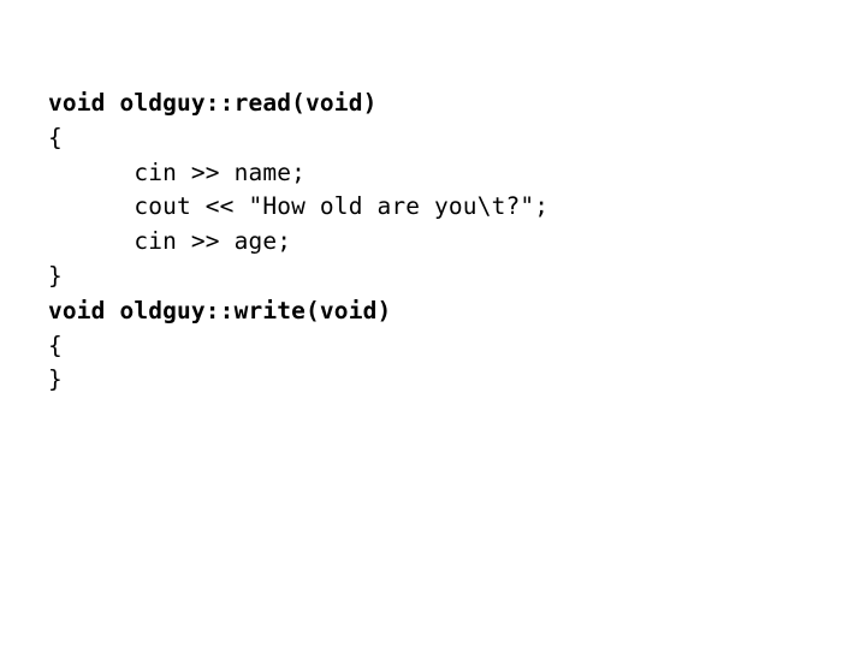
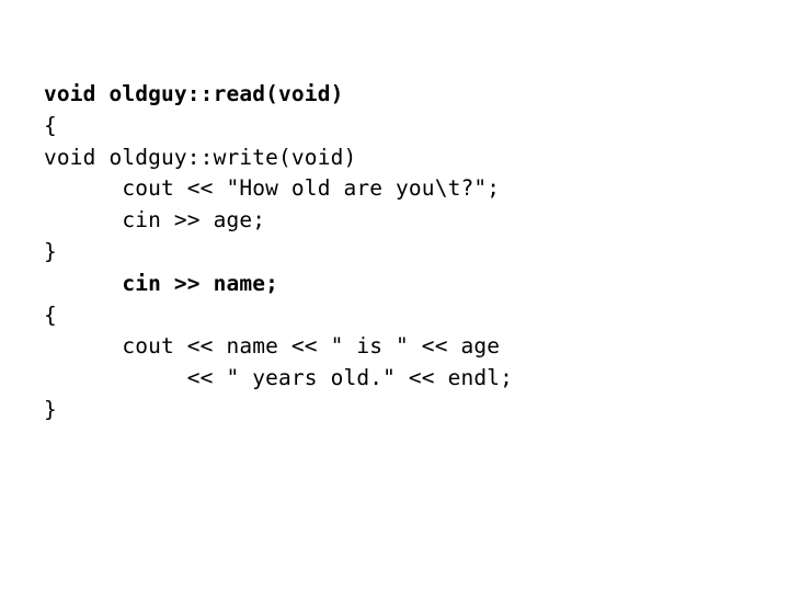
  void oldguy::read(void)
  {
- cin >> name;
+ void oldguy::write(void)
  cout << "How old are you\t?";
  cin >> age;
  }
- void oldguy::write(void)
+ cin >> name;
  {
+ cout << name << " is " << age
+ << " years old." << endl;
  }
